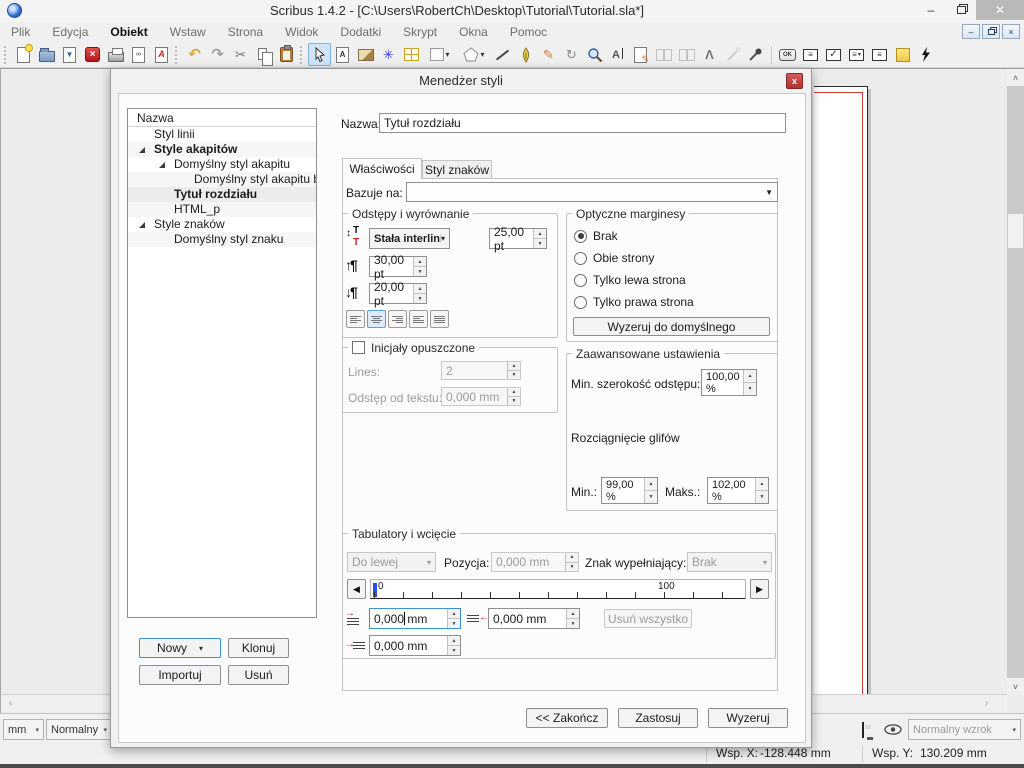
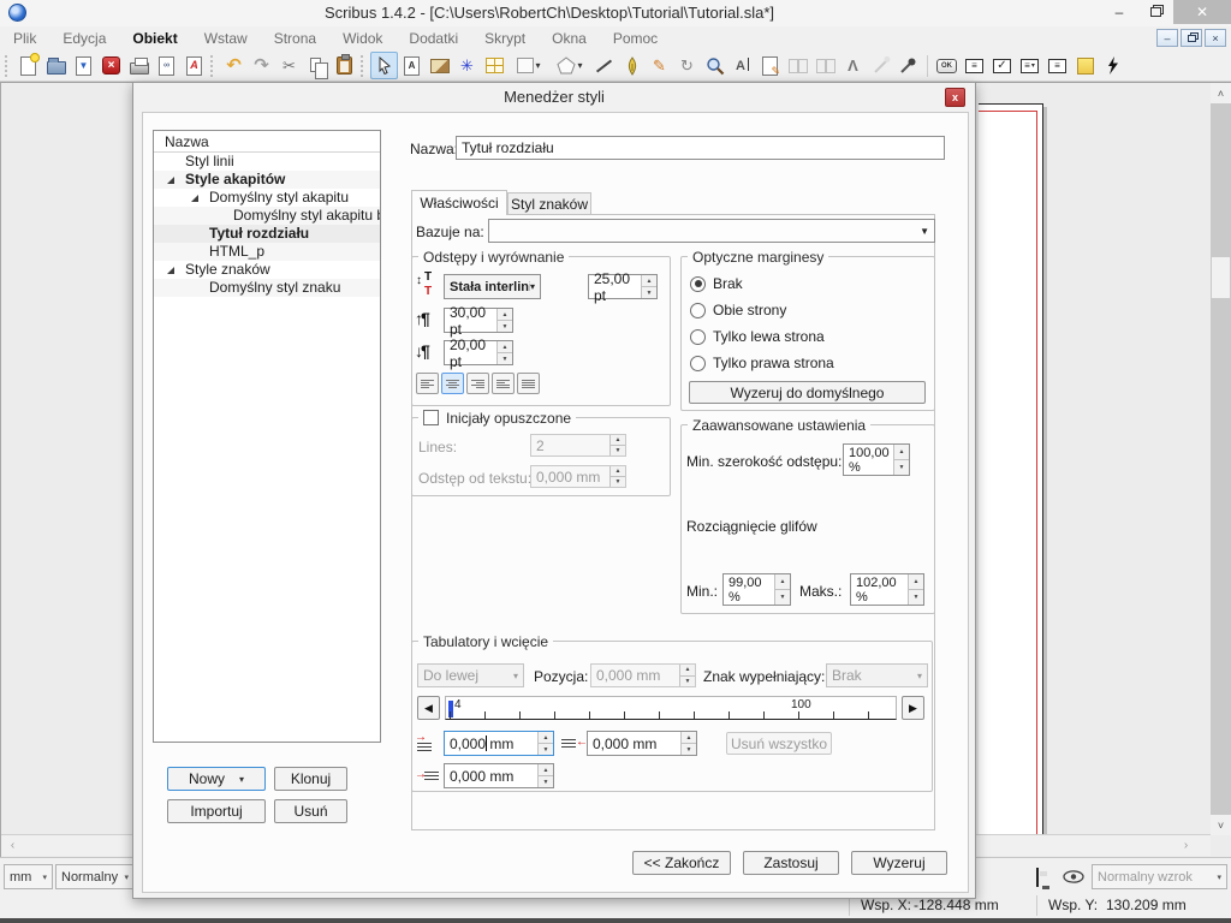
  Scribus 1.4.2 - [C:\Users\RobertCh\Desktop\Tutorial\Tutorial.sla*]
  –
  ✕
  Plik
  Edycja
  Obiekt
  Wstaw
  Strona
  Widok
  Dodatki
  Skrypt
  Okna
  Pomoc
  –
  ×
  ▼
  ×
  A
  ↶
  ↷
  ✂
  A
  ✳
  ▾
  ▾
  ✎
  ↻
  A
  ✎
  Λ
  ≡
  ✓
  ≡
  ≡
  ˄
  ˅
  ‹
  ›
  mm
  Normalny
  Normalny wzrok
  Wsp. X:
  -128.448 mm
  Wsp. Y:
  130.209 mm
  Menedżer styli
  x
  Nazwa
  Styl linii
  Style akapitów
  Domyślny styl akapitu
  Domyślny styl akapitu
  Tytuł rozdziału
  HTML_p
  Style znaków
  Domyślny styl znaku
  Nowy
  ▾
  Klonuj
  Importuj
  Usuń
  Nazwa
  Tytuł rozdziału
  Właściwości
  Styl znaków
  Bazuje na:
  ▼
  Odstępy i wyrównanie
  T
  ↕
  T
  Stała interlin
  ▾
  25,00 pt
  ↑¶
  30,00 pt
  ↓¶
  20,00 pt
  Optyczne marginesy
  Brak
  Obie strony
  Tylko lewa strona
  Tylko prawa strona
  Wyzeruj do domyślnego
  Inicjały opuszczone
  Lines:
  2
  Odstęp od tekstu
  0,000 mm
  Zaawansowane ustawienia
  Min. szerokość odstępu:
  100,00 %
  Rozciągnięcie glifów
  Min.:
  99,00 %
  Maks.:
  102,00 %
  Tabulatory i wcięcie
  Do lewej
  ▾
  Pozycja:
  0,000 mm
  Znak wypełniający:
  Brak
  ▾
  ◀
- 0
+ 4
  100
  ▶
  →
  0,000 mm
  ←
  0,000 mm
  Usuń wszystko
  →
  0,000 mm
  << Zakończ
  Zastosuj
  Wyzeruj
